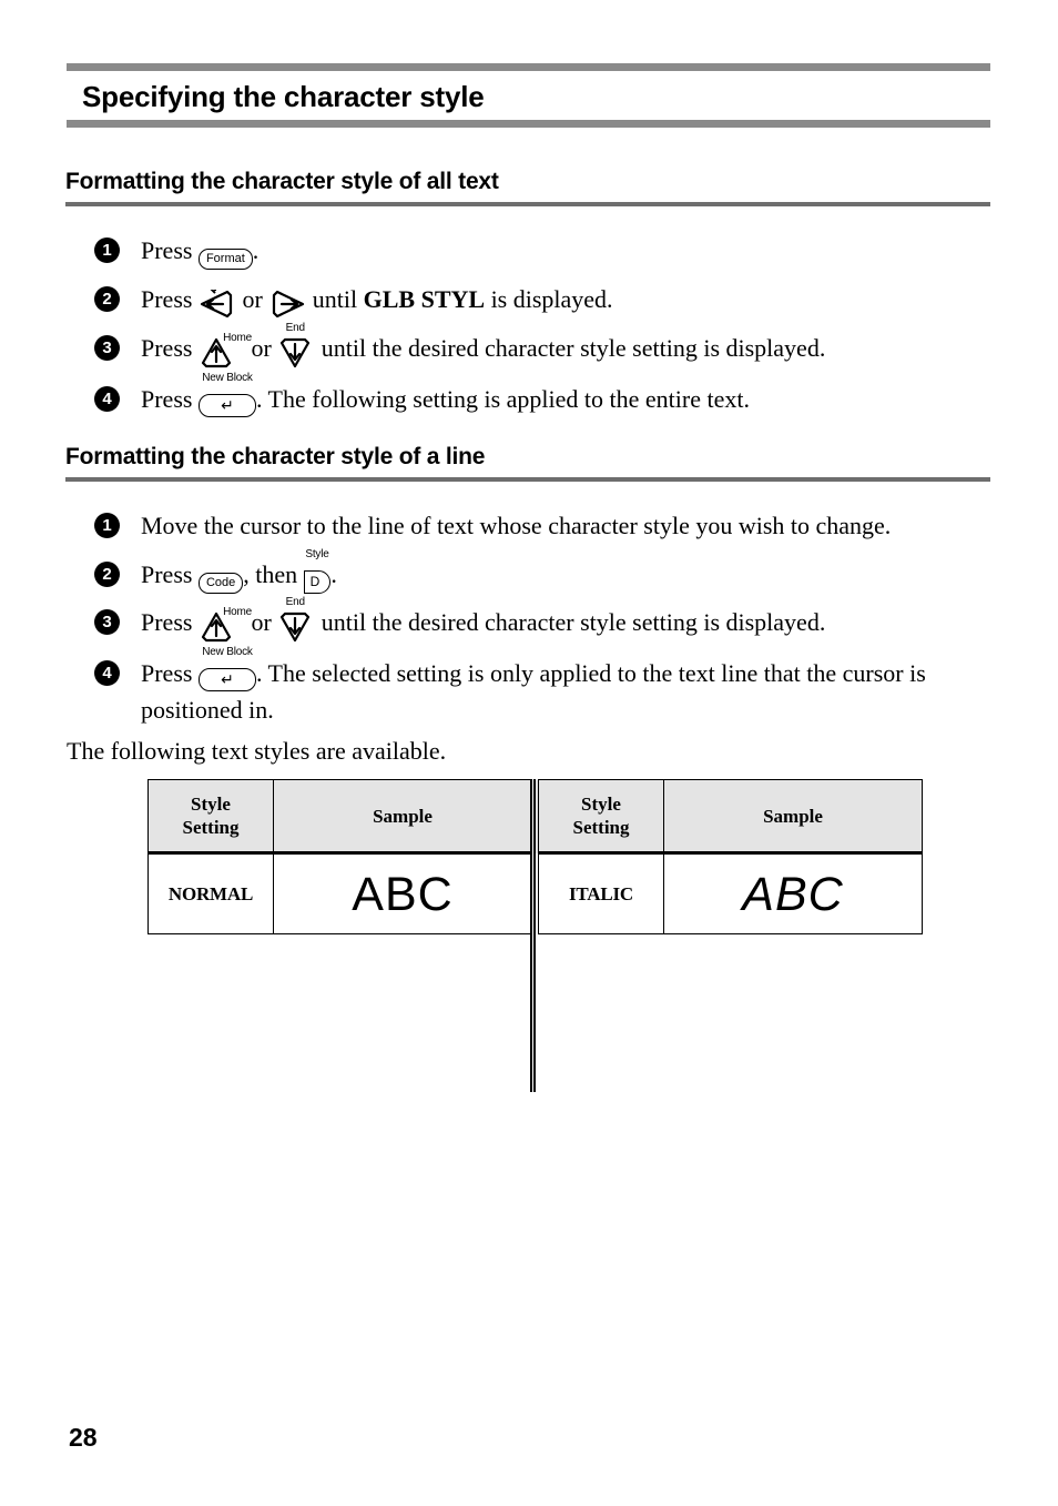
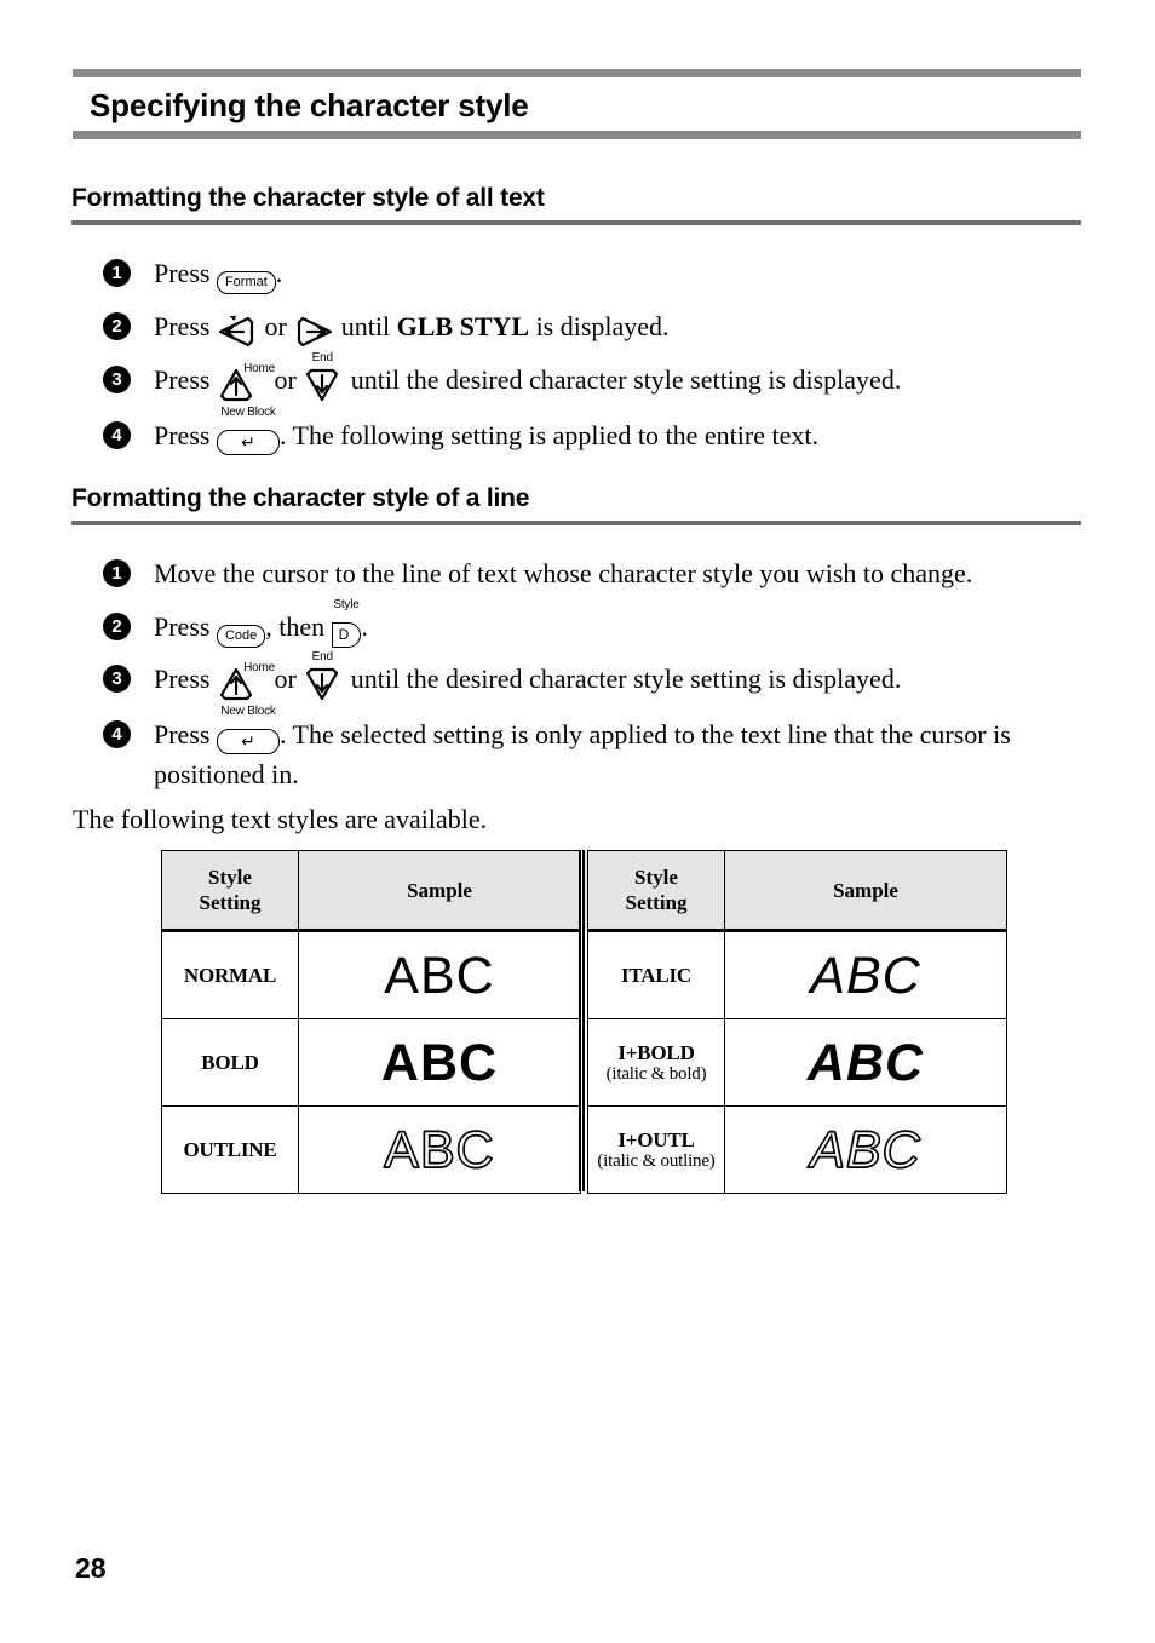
  Specifying the character style
  Formatting the character style of all text
  1
  Press Format.
  2
  Press or until GLB STYL is displayed.
  3
  Press
  Home
  or
  End
  until the desired character style setting is displayed.
  4
  Press ↵
  New Block
  . The following setting is applied to the entire text.
  Formatting the character style of a line
  1
  Move the cursor to the line of text whose character style you wish to change.
  2
  Press Code, then D
  Style
  .
  3
  Press
  Home
  or
  End
  until the desired character style setting is displayed.
  4
  Press ↵
  New Block
  . The selected setting is only applied to the text line that the cursor is positioned in.
  The following text styles are available.
  StyleSetting	Sample		StyleSetting	Sample
  NORMAL	ABC		ITALIC	ABC
+ BOLD	ABC		I+BOLD(italic & bold)	ABC
+ OUTLINE	ABC		I+OUTL(italic & outline)	ABC
  28
